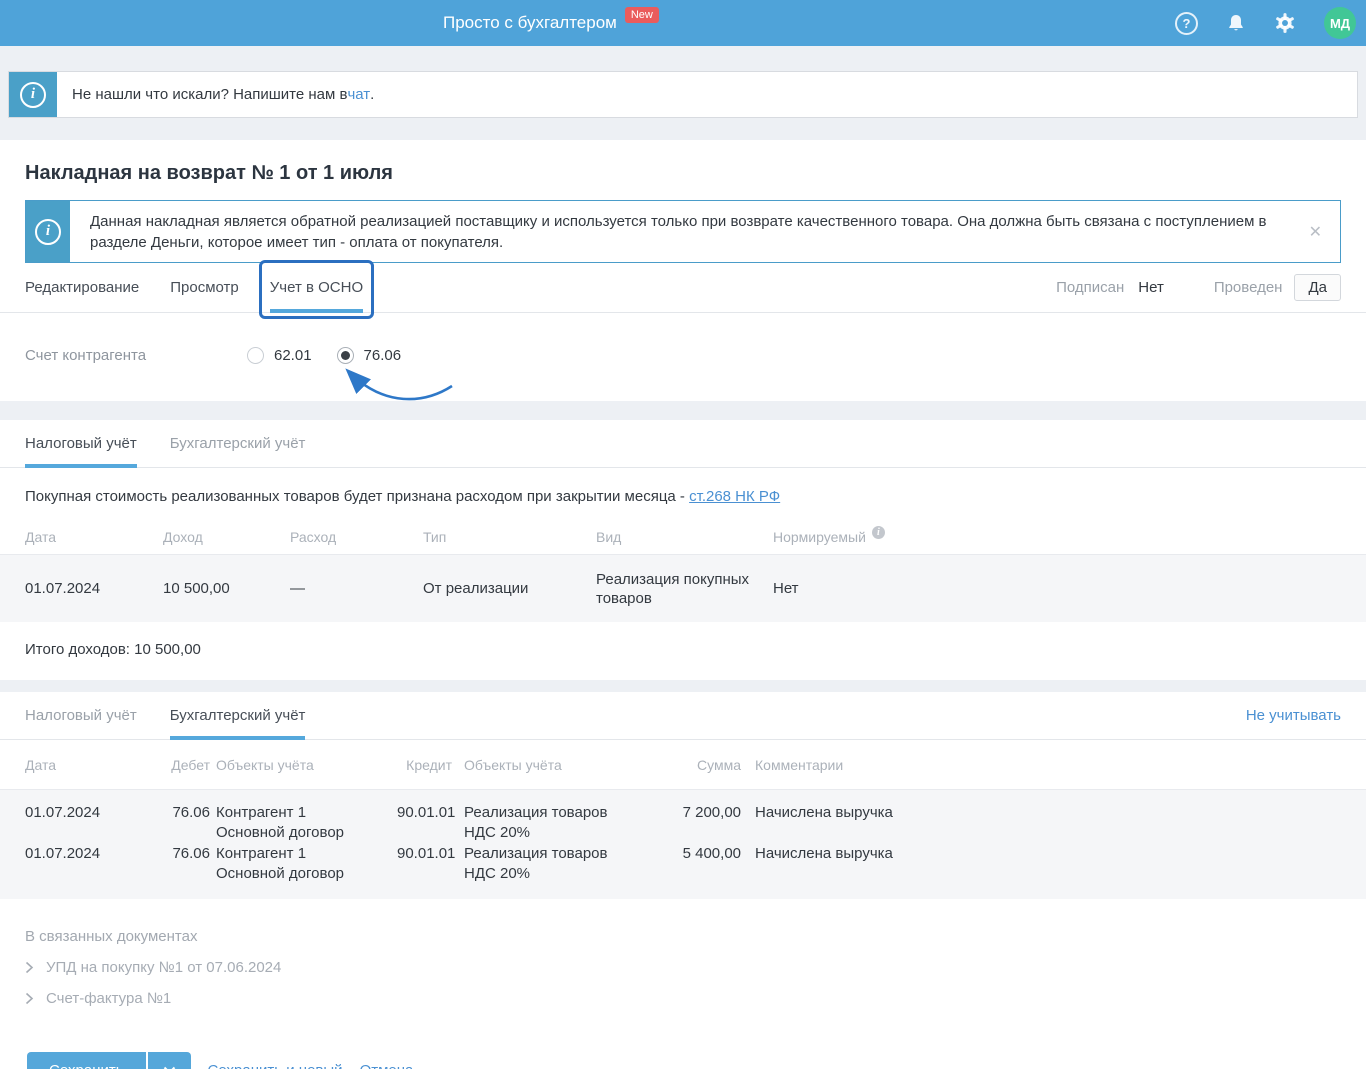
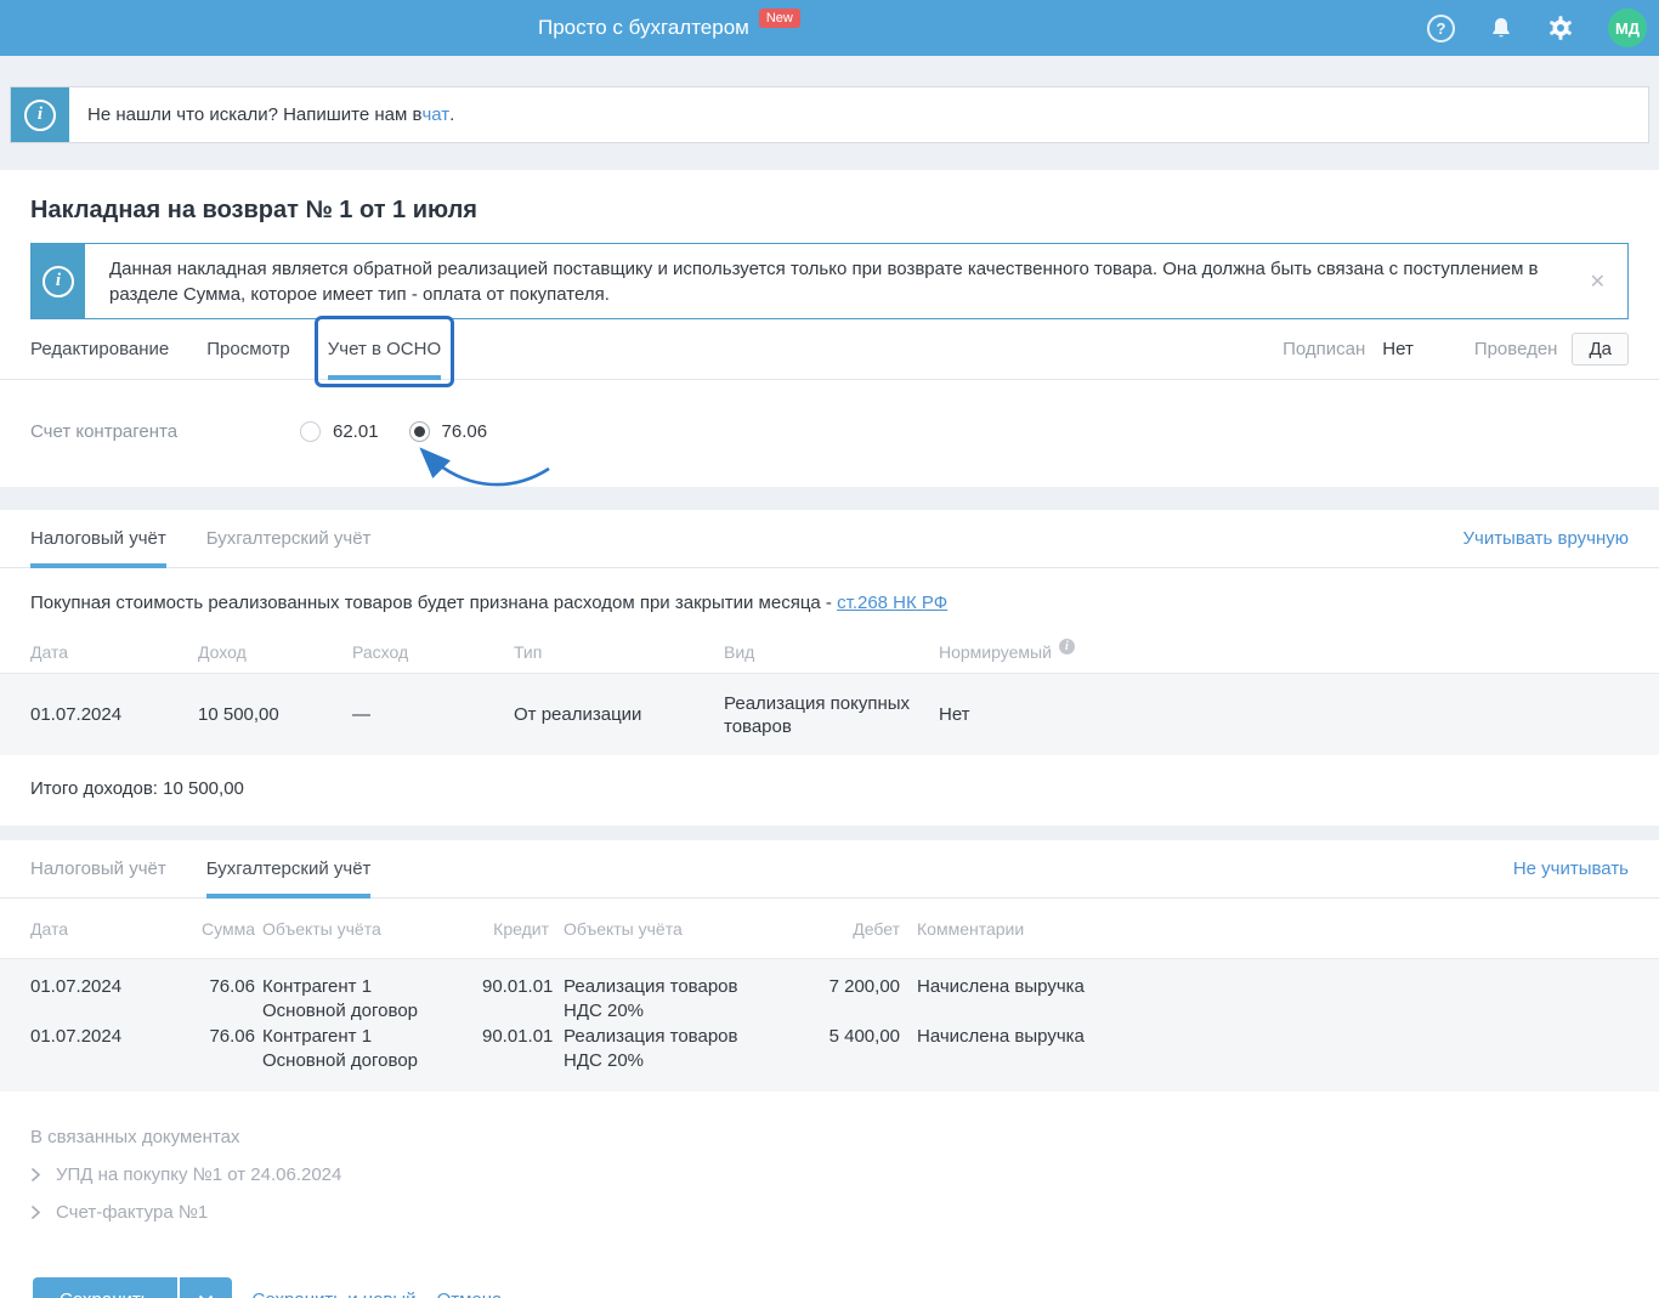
  Просто с бухгалтером
  New
  ?
  МД
  i
  Не нашли что искали? Напишите нам в
  чат
  .
  Накладная на возврат № 1 от 1 июля
  i
- Данная накладная является обратной реализацией поставщику и используется только при возврате качественного товара. Она должна быть связана с поступлением в разделе Деньги, которое имеет тип - оплата от покупателя.
+ Данная накладная является обратной реализацией поставщику и используется только при возврате качественного товара. Она должна быть связана с поступлением в разделе Сумма, которое имеет тип - оплата от покупателя.
  ✕
  Редактирование
  Просмотр
  Учет в ОСНО
  Подписан
  Нет
  Проведен
  Да
  Счет контрагента
  62.01
  76.06
  Налоговый учёт
  Бухгалтерский учёт
+ Учитывать вручную
  Покупная стоимость реализованных товаров будет признана расходом при закрытии месяца - ст.268 НК РФ
  Дата
  Доход
  Расход
  Тип
  Вид
  Нормируемый
  i
  01.07.2024
  10 500,00
  —
  От реализации
  Реализация покупных товаров
  Нет
  Итого доходов: 10 500,00
  Налоговый учёт
  Бухгалтерский учёт
  Не учитывать
  Дата
- Дебет
+ Сумма
  Объекты учёта
  Кредит
  Объекты учёта
- Сумма
+ Дебет
  Комментарии
  01.07.2024
  76.06
  Контрагент 1
  Основной договор
  90.01.01
  Реализация товаров
  НДС 20%
  7 200,00
  Начислена выручка
  01.07.2024
  76.06
  Контрагент 1
  Основной договор
  90.01.01
  Реализация товаров
  НДС 20%
  5 400,00
  Начислена выручка
  В связанных документах
- УПД на покупку №1 от 07.06.2024
+ УПД на покупку №1 от 24.06.2024
  Счет-фактура №1
